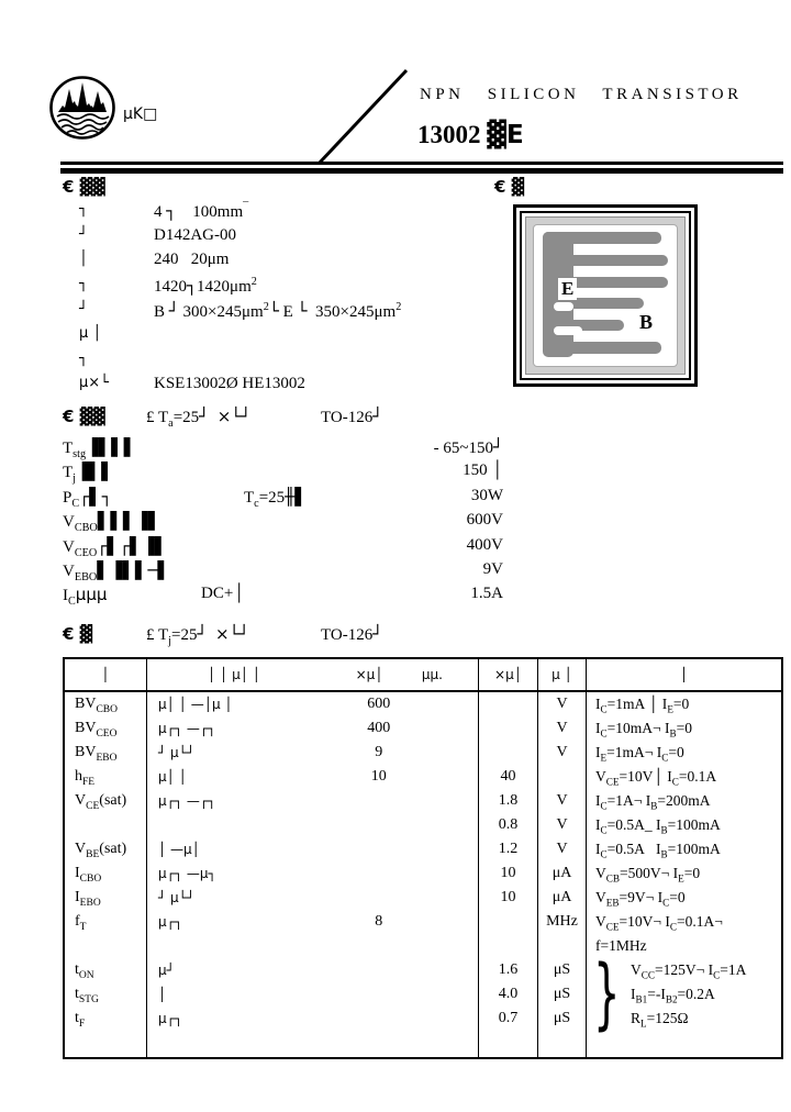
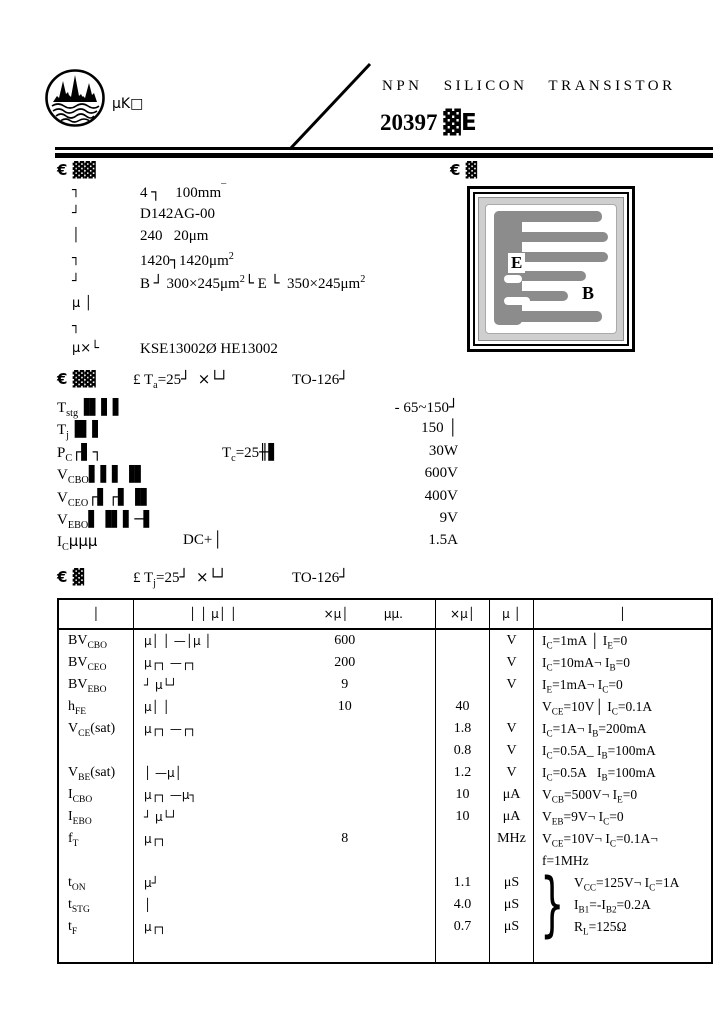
  μK□
  NPN SILICON TRANSISTOR
- 13002 ▓E
+ 20397 ▓E
  € ▓▓
  € ▓
  ┐
  4 ┐ 100mm¯
  ┘
  D142AG-00
  │
  240 20μm
  ┐
  1420┐1420μm2
  ┘
  B ┘ 300×245μm2└ E └ 350×245μm2
  μ │
  ┐
  μ×└
  KSE13002Ø HE13002
  E
  B
  € ▓▓
  £ Ta=25┘ ×└┘
  TO-126┘
  Tstg▐▌▌▌
  - 65~150┘
  Tj▐▌▌
  150 │
  PC┌▌┐
  Tc=25╫▌
  30W
  VCBO▌▌▌▐▌
  600V
  VCEO┌▌┌▌▐▌
  400V
  VEBO▌▐▌▌─▌
  9V
  ICμμμ
  DC+│
  1.5A
  € ▓
  £ Tj=25┘ ×└┘
  TO-126┘
  │
  │ │ μ│ │
  ×μ│
  μμ.
  ×μ│
  μ │
  │
  BVCBO
  μ│ │ —│μ │
  600
  V
  IC=1mA │ IE=0
  BVCEO
  μ┌┐ —┌┐
- 400
+ 200
  V
  IC=10mA¬ IB=0
  BVEBO
  ┘ μ└┘
  9
  V
  IE=1mA¬ IC=0
  hFE
  μ│ │
  10
  40
  VCE=10V│ IC=0.1A
  VCE(sat)
  μ┌┐ —┌┐
  1.8
  V
  IC=1A¬ IB=200mA
  0.8
  V
  IC=0.5A_ IB=100mA
  VBE(sat)
  │ —μ│
  1.2
  V
  IC=0.5A IB=100mA
  ICBO
  μ┌┐ —μ┐
  10
  μA
  VCB=500V¬ IE=0
  IEBO
  ┘ μ└┘
  10
  μA
  VEB=9V¬ IC=0
  fT
  μ┌┐
  8
  MHz
  VCE=10V¬ IC=0.1A¬
  f=1MHz
  tON
  μ┘
- 1.6
+ 1.1
  μS
  VCC=125V¬ IC=1A
  tSTG
  │
  4.0
  μS
  IB1=-IB2=0.2A
  tF
  μ┌┐
  0.7
  μS
  RL=125Ω
  }
